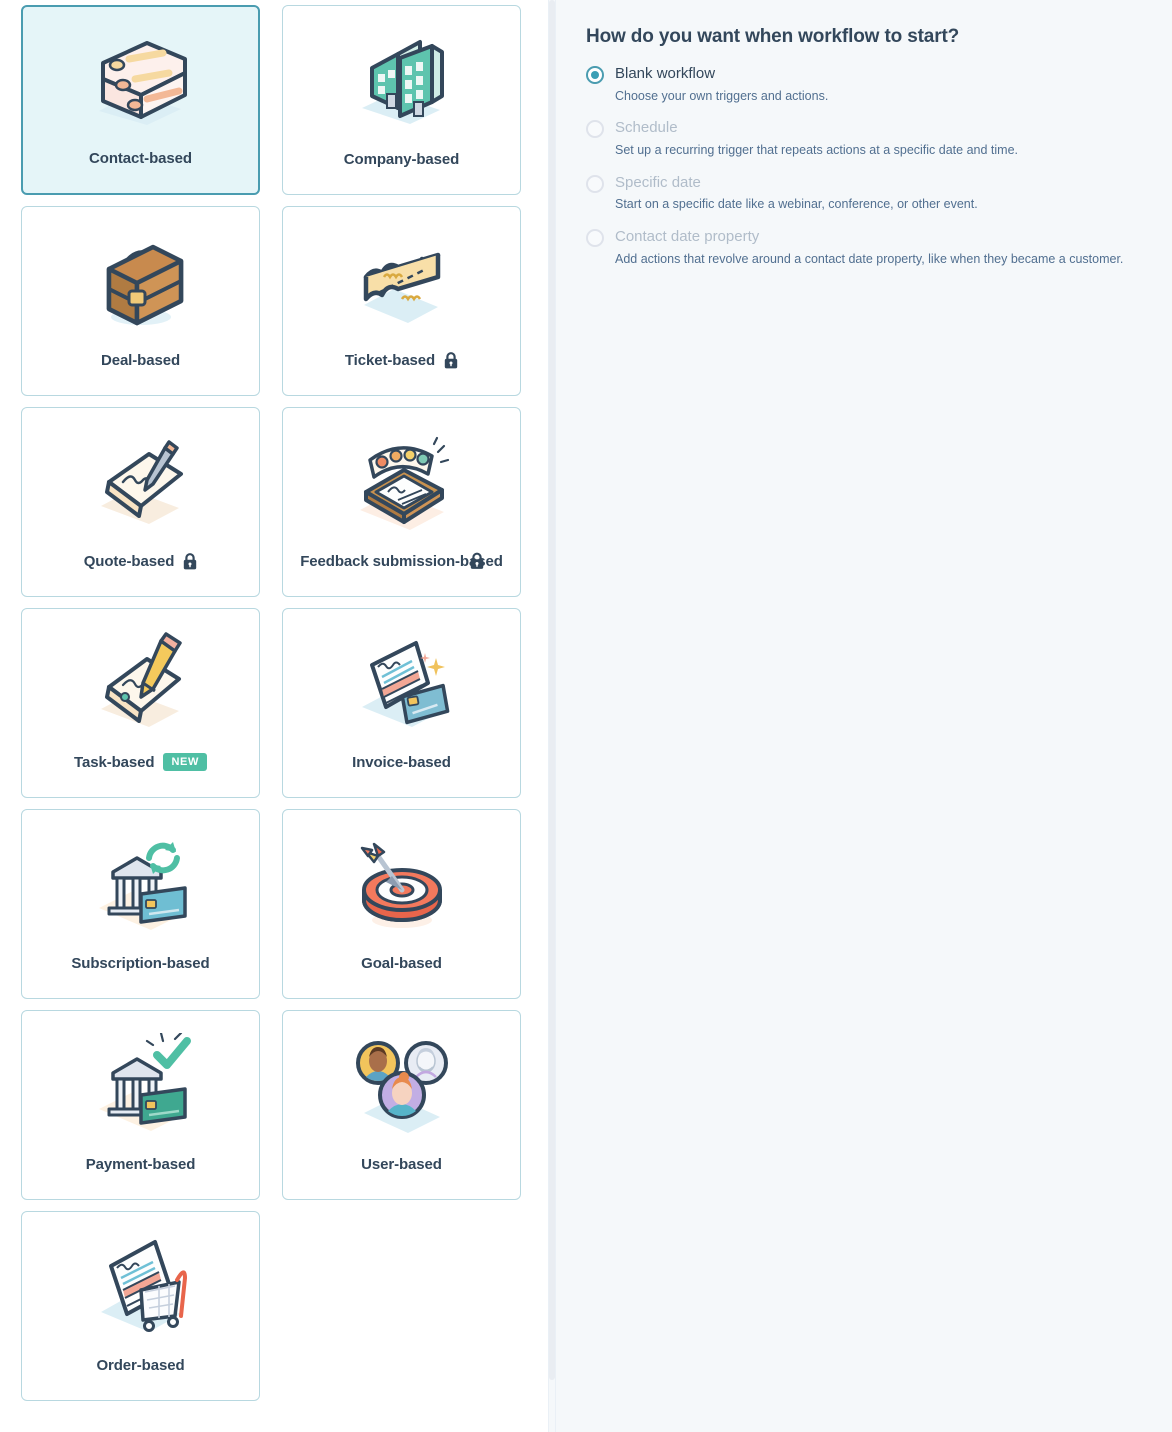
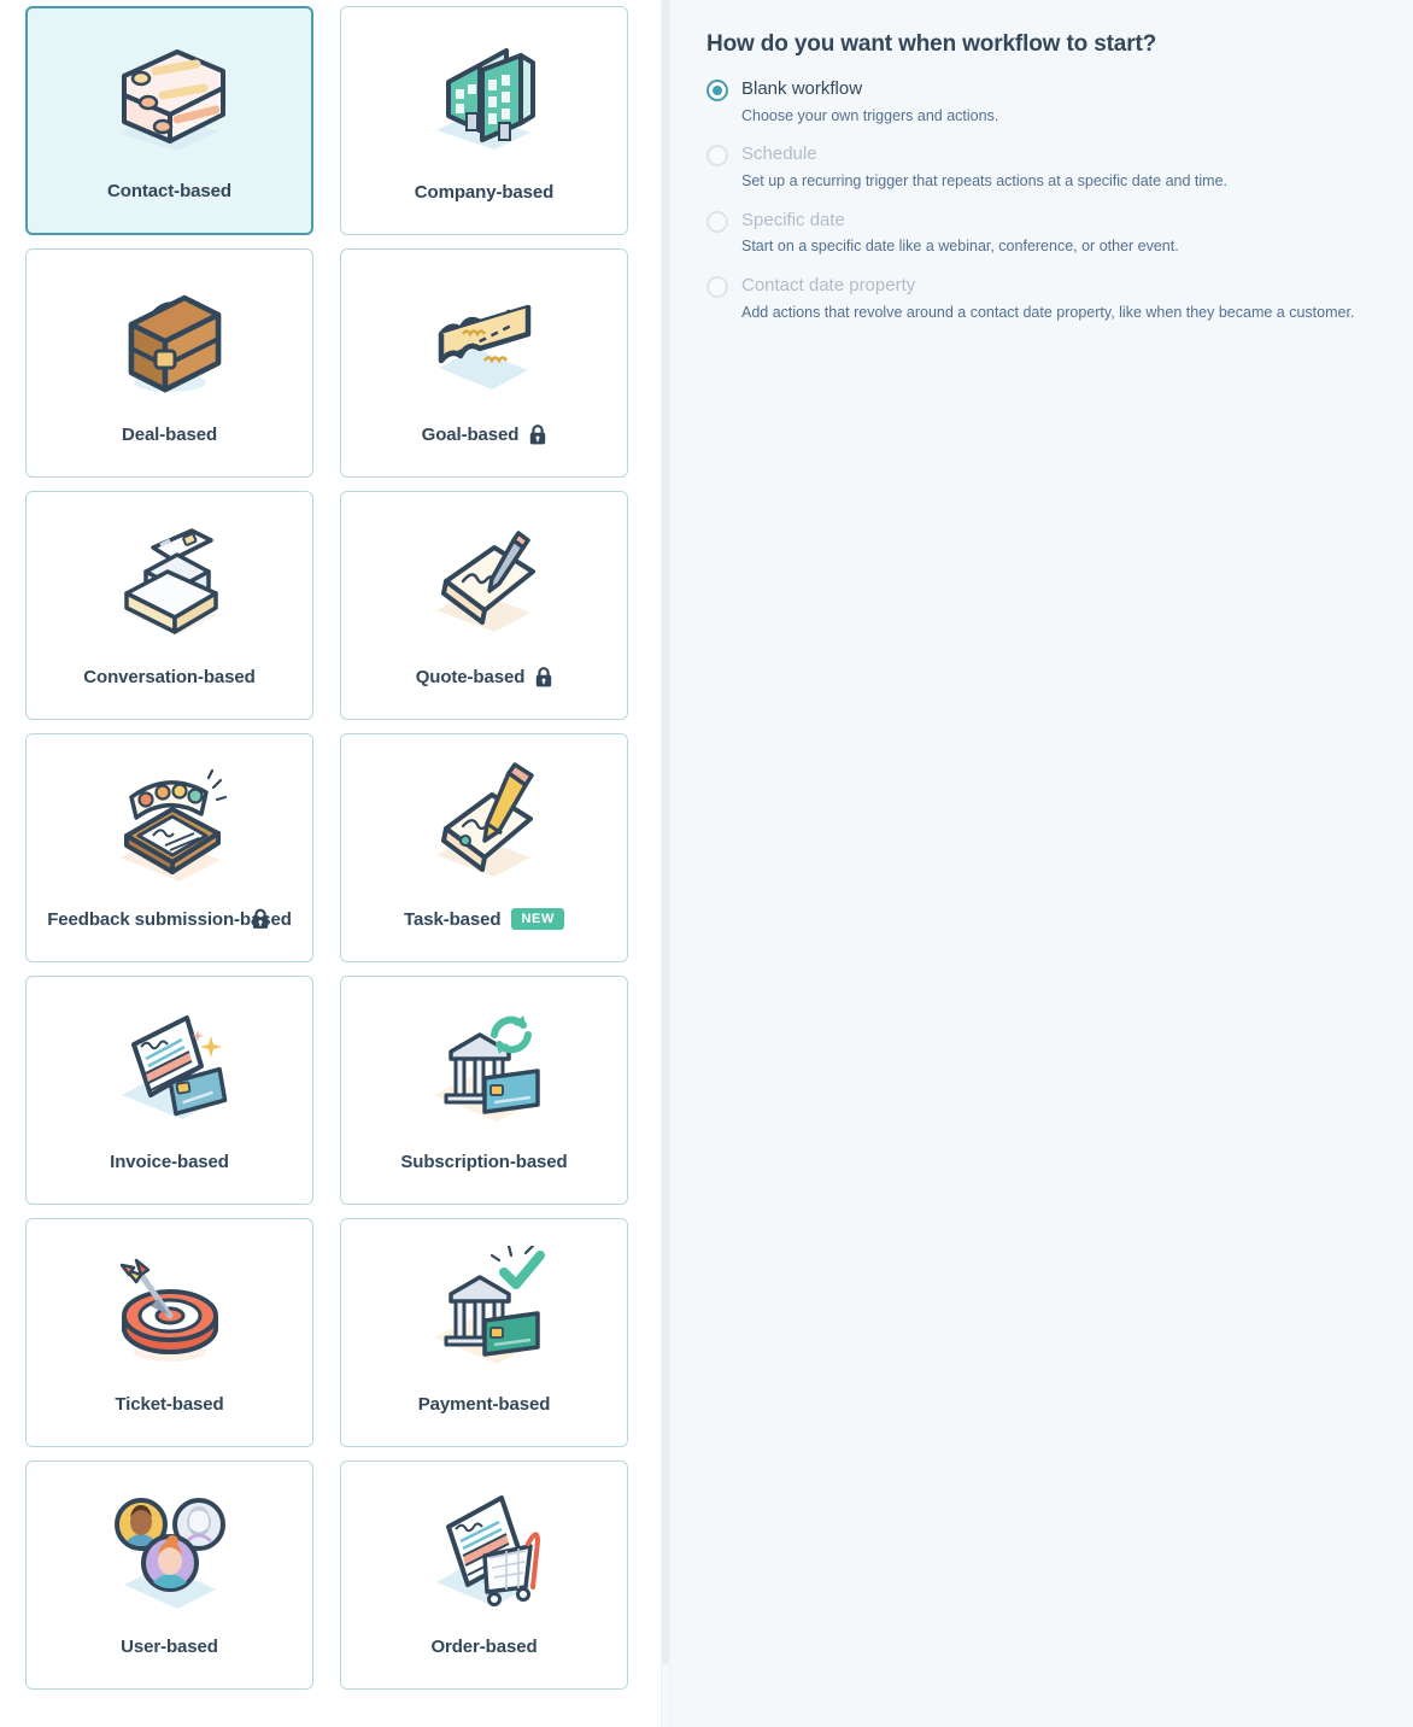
  Contact-based
  Company-based
  Deal-based
- Ticket-based
+ Goal-based
+ Conversation-based
  Quote-based
  Feedback submission-bed
  Task-based
  NEW
  Invoice-based
  Subscription-based
- Goal-based
+ Ticket-based
  Payment-based
  User-based
  Order-based
  How do you want when workflow to start?
  Blank workflow
  Choose your own triggers and actions.
  Schedule
  Set up a recurring trigger that repeats actions at a specific date and time.
  Specific date
  Start on a specific date like a webinar, conference, or other event.
  Contact date property
  Add actions that revolve around a contact date property, like when they became a customer.
